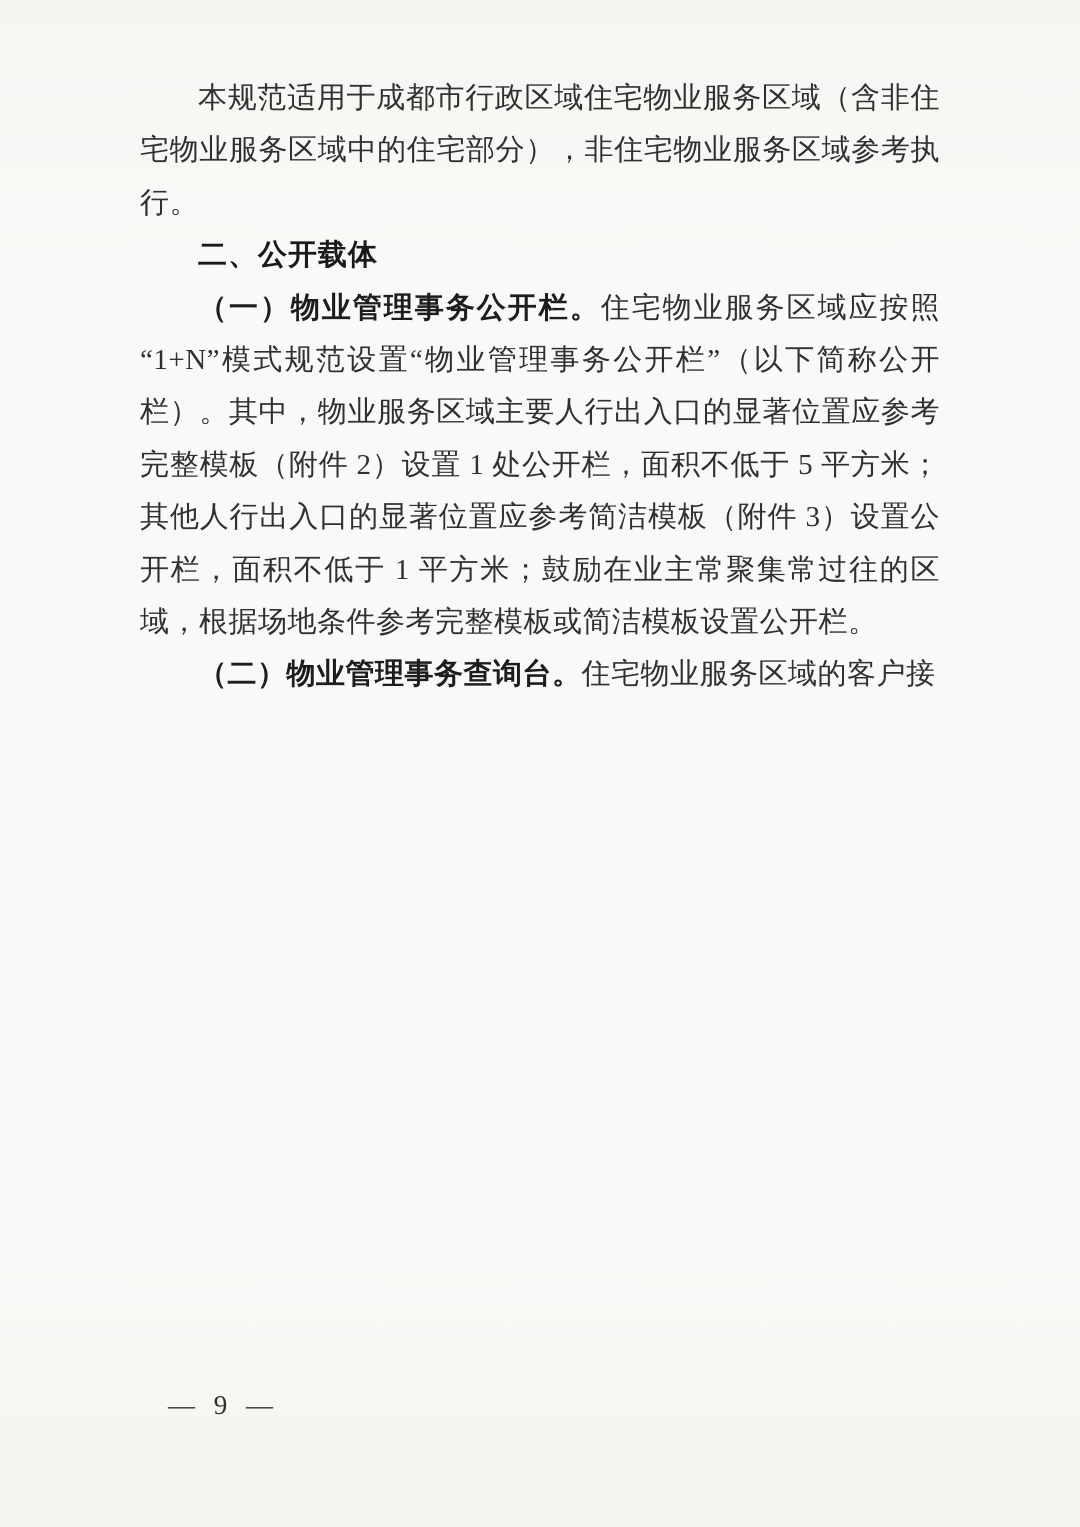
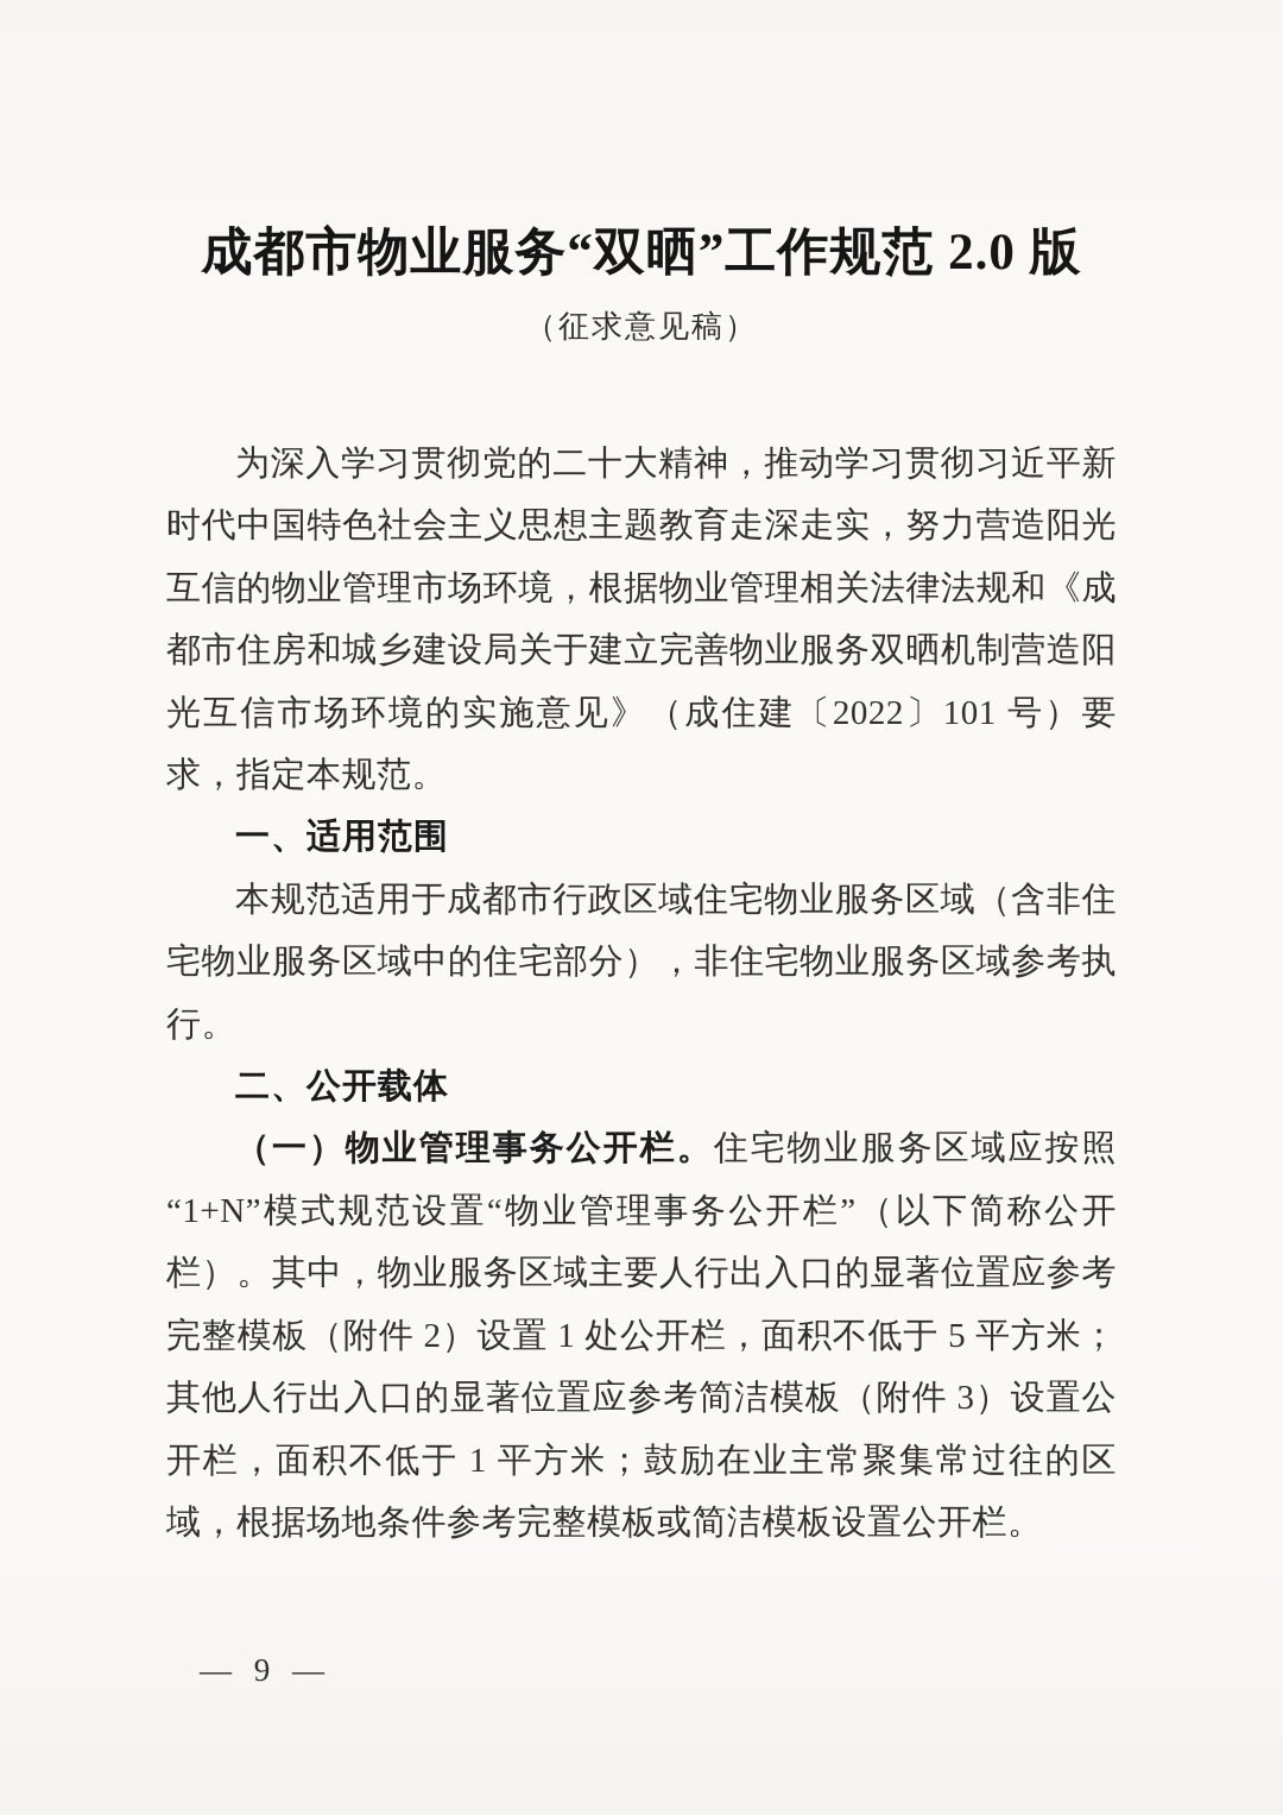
+ 成都市物业服务“双晒”工作规范 2.0 版
+ （征求意见稿）
+ 为深入学习贯彻党的二十大精神，推动学习贯彻习近平新时代中国特色社会主义思想主题教育走深走实，努力营造阳光互信的物业管理市场环境，根据物业管理相关法律法规和《成都市住房和城乡建设局关于建立完善物业服务双晒机制营造阳光互信市场环境的实施意见》（成住建〔2022〕101 号）要求，指定本规范。
+ 一、适用范围
  本规范适用于成都市行政区域住宅物业服务区域（含非住宅物业服务区域中的住宅部分），非住宅物业服务区域参考执行。
  二、公开载体
  （一）物业管理事务公开栏。住宅物业服务区域应按照“1+N”模式规范设置“物业管理事务公开栏”（以下简称公开栏）。其中，物业服务区域主要人行出入口的显著位置应参考完整模板（附件 2）设置 1 处公开栏，面积不低于 5 平方米；其他人行出入口的显著位置应参考简洁模板（附件 3）设置公开栏，面积不低于 1 平方米；鼓励在业主常聚集常过往的区域，根据场地条件参考完整模板或简洁模板设置公开栏。
- （二）物业管理事务查询台。住宅物业服务区域的客户接
  — 9 —
